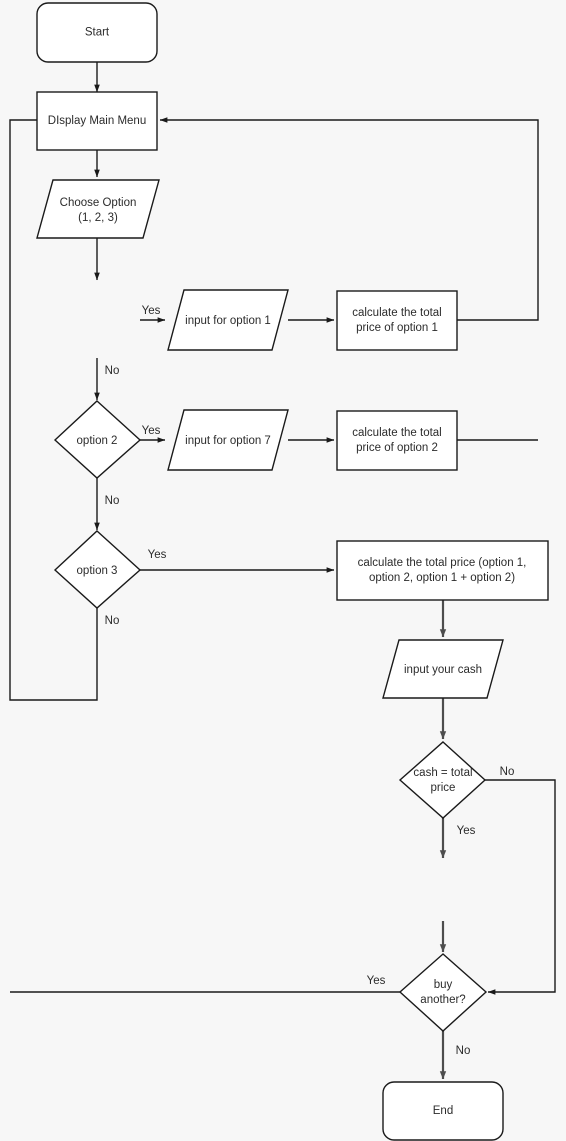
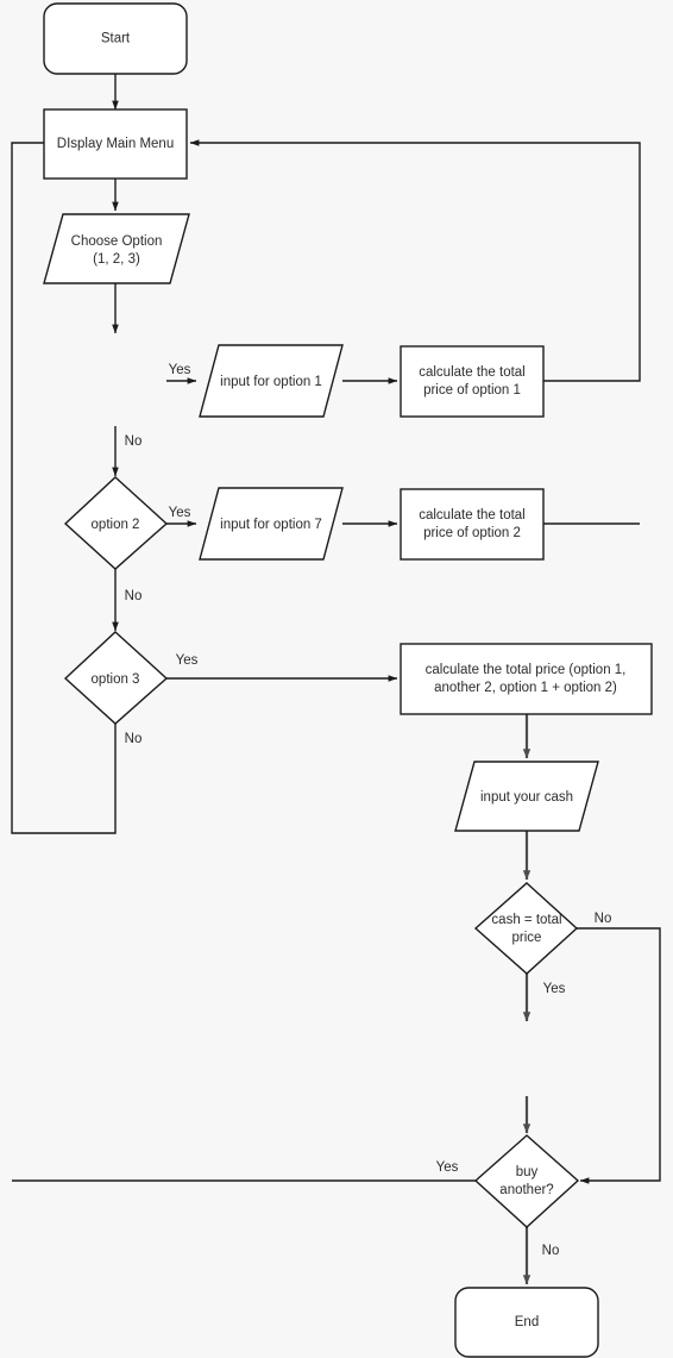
  Start
  DIsplay Main Menu
  Choose Option
  (1, 2, 3)
  input for option 1
  calculate the total
  price of option 1
  option 2
  input for option 7
  calculate the total
  price of option 2
  option 3
  calculate the total price (option 1,
- option 2, option 1 + option 2)
+ another 2, option 1 + option 2)
  input your cash
  cash = total
  price
  buy
  another?
  End
  Yes
  No
  Yes
  No
  Yes
  No
  No
  Yes
  Yes
  No
